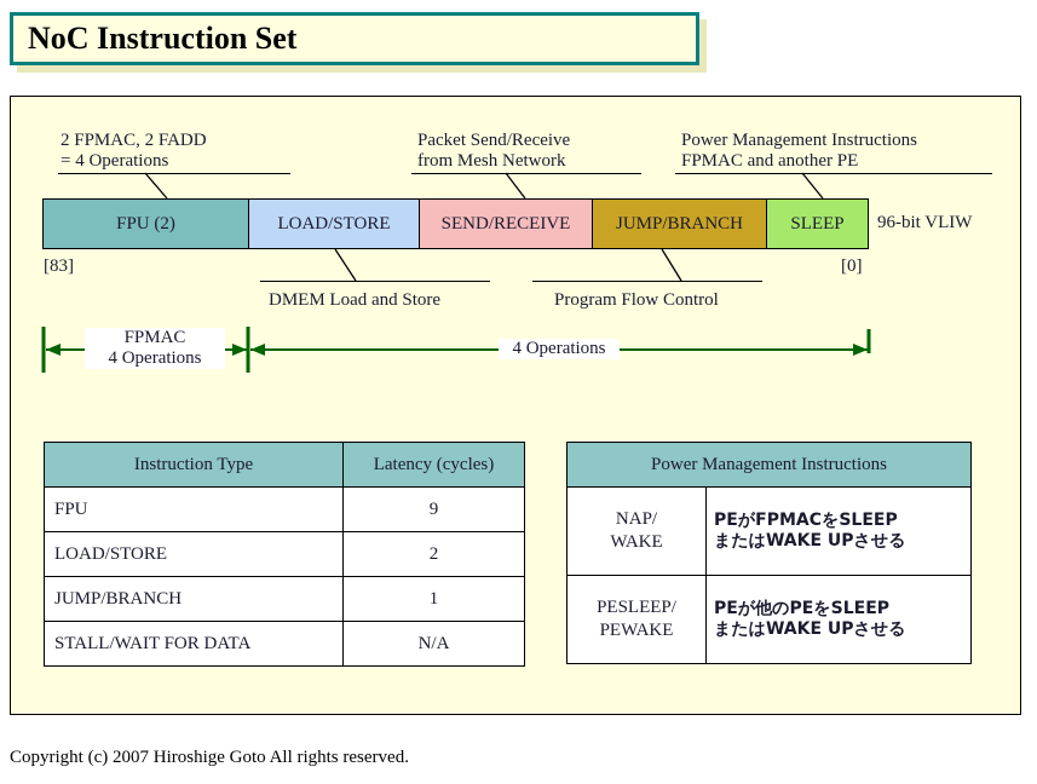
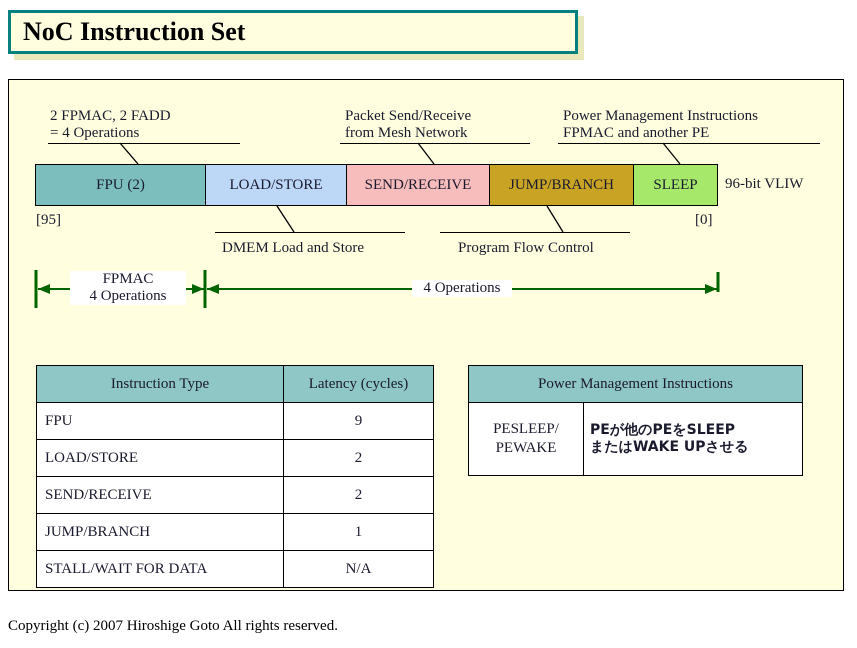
  NoC Instruction Set
  2 FPMAC, 2 FADD
  = 4 Operations
  Packet Send/Receive
  from Mesh Network
  Power Management Instructions
  FPMAC and another PE
  FPU (2)
  LOAD/STORE
  SEND/RECEIVE
  JUMP/BRANCH
  SLEEP
- [83]
+ [95]
  [0]
  96-bit VLIW
  DMEM Load and Store
  Program Flow Control
  FPMAC
  4 Operations
  4 Operations
  Instruction Type	Latency (cycles)
  FPU	9
  LOAD/STORE	2
+ SEND/RECEIVE	2
  JUMP/BRANCH	1
  STALL/WAIT FOR DATA	N/A
  Power Management Instructions
- NAP/ WAKE	PEがFPMACをSLEEP またはWAKE UPさせる
  PESLEEP/ PEWAKE	PEが他のPEをSLEEP またはWAKE UPさせる
  Copyright (c) 2007 Hiroshige Goto All rights reserved.
